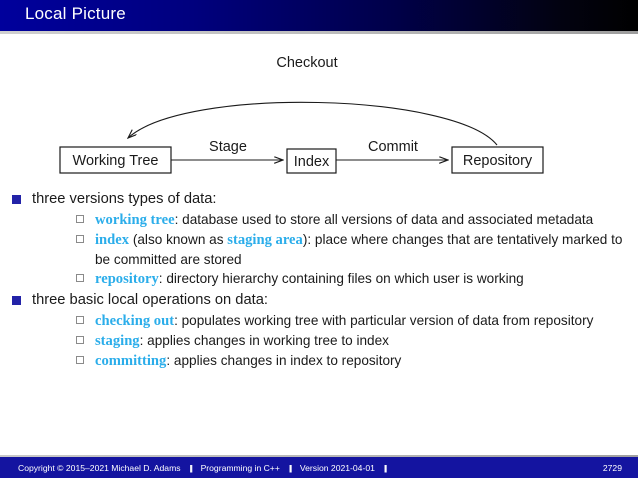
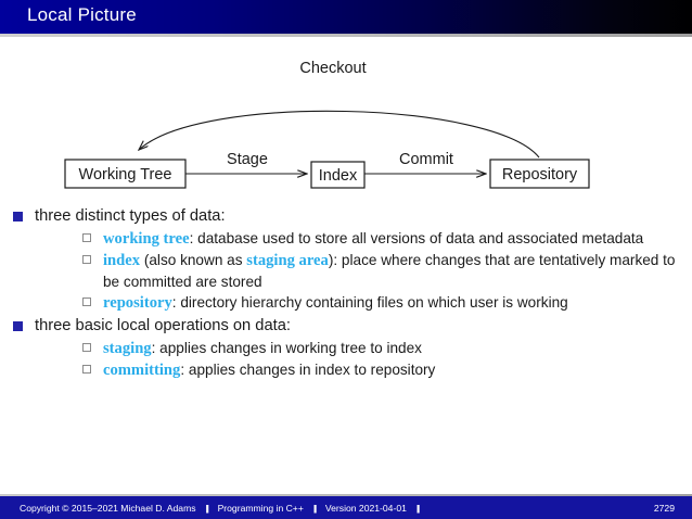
  Local Picture
  Checkout
  Stage
  Commit
  Working Tree
  Index
  Repository
- three versions types of data:
+ three distinct types of data:
  working tree: database used to store all versions of data and associated metadata
  index (also known as staging area): place where changes that are tentatively marked to be committed are stored
  repository: directory hierarchy containing files on which user is working
  three basic local operations on data:
- checking out: populates working tree with particular version of data from repository
  staging: applies changes in working tree to index
  committing: applies changes in index to repository
  Copyright © 2015–2021 Michael D. Adams
  ||
  Programming in C++
  ||
  Version 2021-04-01
  ||
  2729
